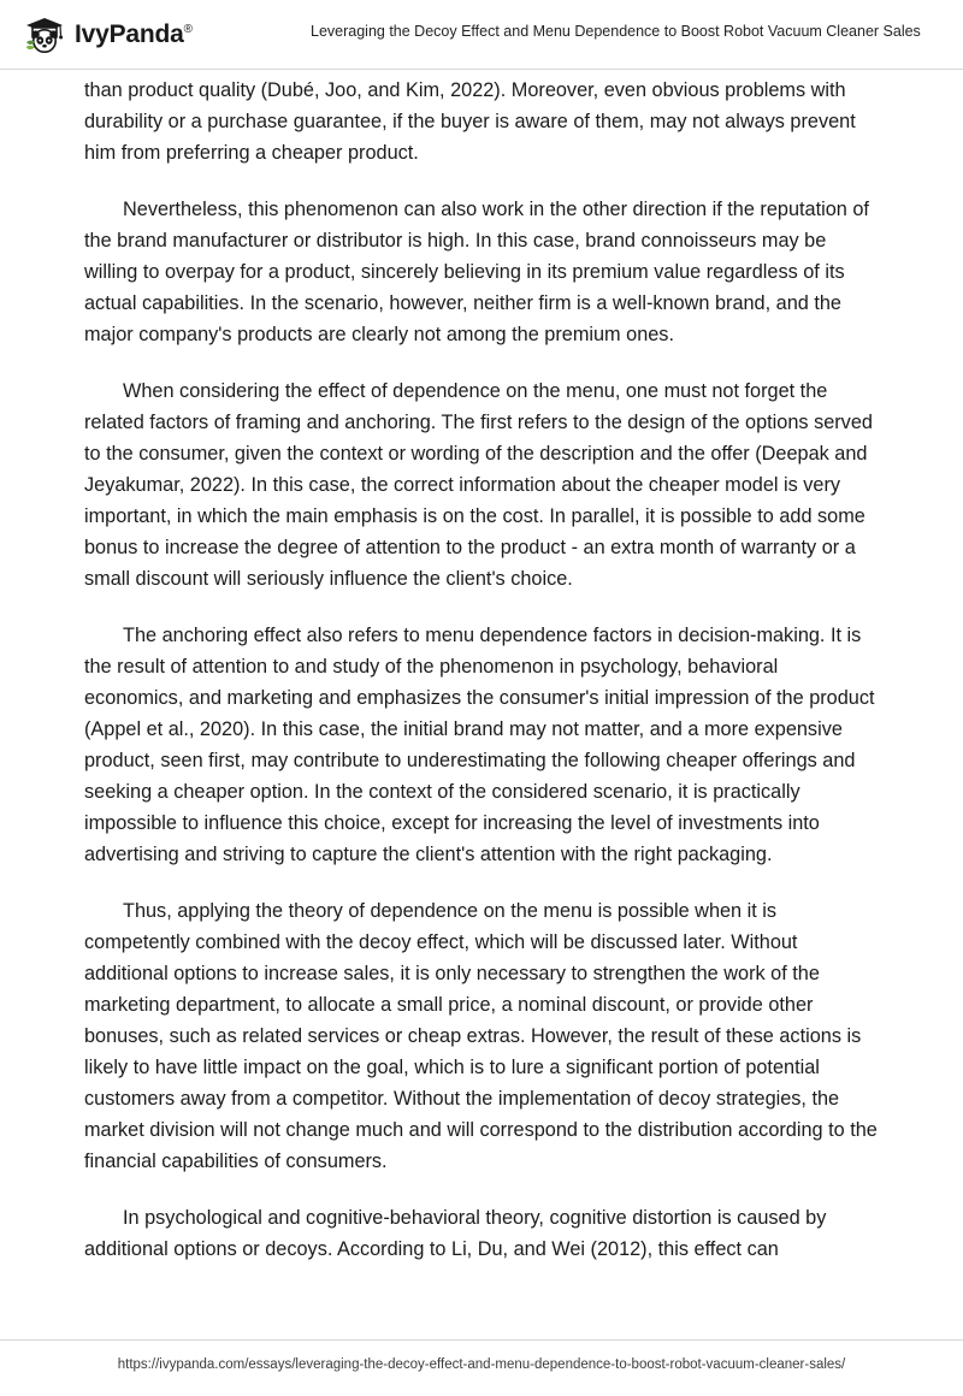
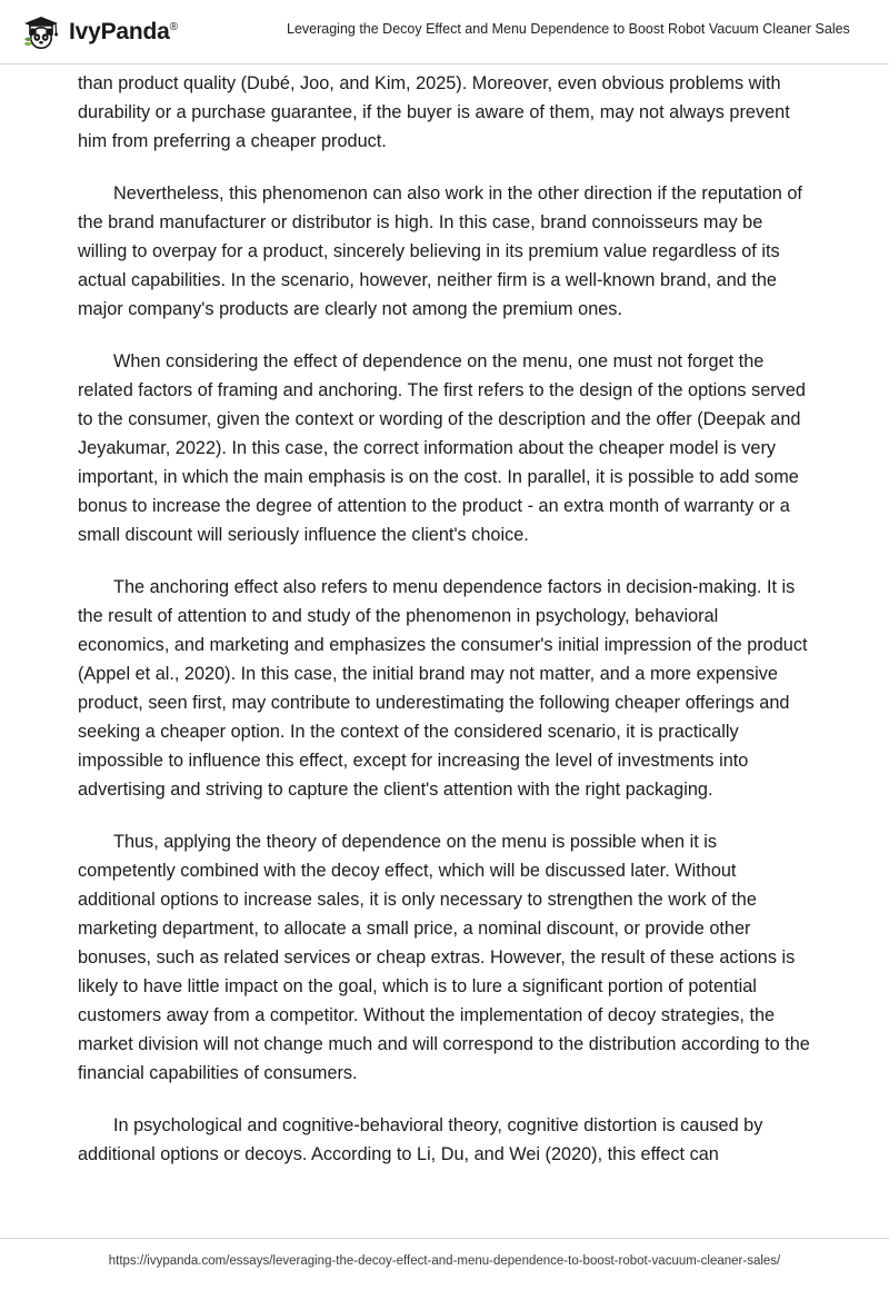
  IvyPanda®
  Leveraging the Decoy Effect and Menu Dependence to Boost Robot Vacuum Cleaner Sales
- than product quality (Dubé, Joo, and Kim, 2022). Moreover, even obvious problems with durability or a purchase guarantee, if the buyer is aware of them, may not always prevent him from preferring a cheaper product.
+ than product quality (Dubé, Joo, and Kim, 2025). Moreover, even obvious problems with durability or a purchase guarantee, if the buyer is aware of them, may not always prevent him from preferring a cheaper product.
  Nevertheless, this phenomenon can also work in the other direction if the reputation of the brand manufacturer or distributor is high. In this case, brand connoisseurs may be willing to overpay for a product, sincerely believing in its premium value regardless of its actual capabilities. In the scenario, however, neither firm is a well-known brand, and the major company's products are clearly not among the premium ones.
  When considering the effect of dependence on the menu, one must not forget the related factors of framing and anchoring. The first refers to the design of the options served to the consumer, given the context or wording of the description and the offer (Deepak and Jeyakumar, 2022). In this case, the correct information about the cheaper model is very important, in which the main emphasis is on the cost. In parallel, it is possible to add some bonus to increase the degree of attention to the product - an extra month of warranty or a small discount will seriously influence the client's choice.
- The anchoring effect also refers to menu dependence factors in decision-making. It is the result of attention to and study of the phenomenon in psychology, behavioral economics, and marketing and emphasizes the consumer's initial impression of the product (Appel et al., 2020). In this case, the initial brand may not matter, and a more expensive product, seen first, may contribute to underestimating the following cheaper offerings and seeking a cheaper option. In the context of the considered scenario, it is practically impossible to influence this choice, except for increasing the level of investments into advertising and striving to capture the client's attention with the right packaging.
+ The anchoring effect also refers to menu dependence factors in decision-making. It is the result of attention to and study of the phenomenon in psychology, behavioral economics, and marketing and emphasizes the consumer's initial impression of the product (Appel et al., 2020). In this case, the initial brand may not matter, and a more expensive product, seen first, may contribute to underestimating the following cheaper offerings and seeking a cheaper option. In the context of the considered scenario, it is practically impossible to influence this effect, except for increasing the level of investments into advertising and striving to capture the client's attention with the right packaging.
  Thus, applying the theory of dependence on the menu is possible when it is competently combined with the decoy effect, which will be discussed later. Without additional options to increase sales, it is only necessary to strengthen the work of the marketing department, to allocate a small price, a nominal discount, or provide other bonuses, such as related services or cheap extras. However, the result of these actions is likely to have little impact on the goal, which is to lure a significant portion of potential customers away from a competitor. Without the implementation of decoy strategies, the market division will not change much and will correspond to the distribution according to the financial capabilities of consumers.
- In psychological and cognitive-behavioral theory, cognitive distortion is caused by additional options or decoys. According to Li, Du, and Wei (2012), this effect can
+ In psychological and cognitive-behavioral theory, cognitive distortion is caused by additional options or decoys. According to Li, Du, and Wei (2020), this effect can
  https://ivypanda.com/essays/leveraging-the-decoy-effect-and-menu-dependence-to-boost-robot-vacuum-cleaner-sales/
